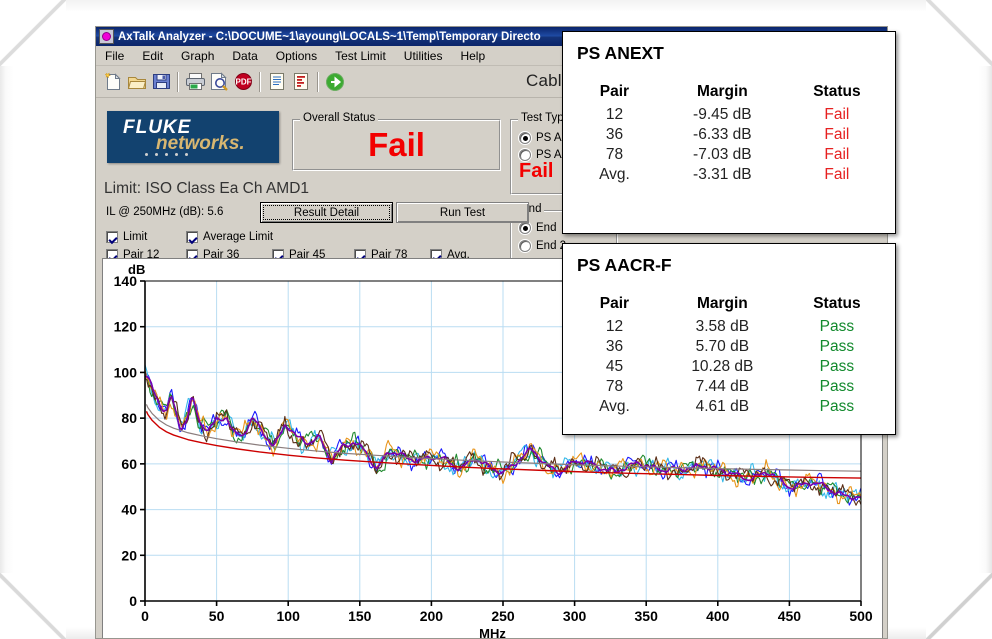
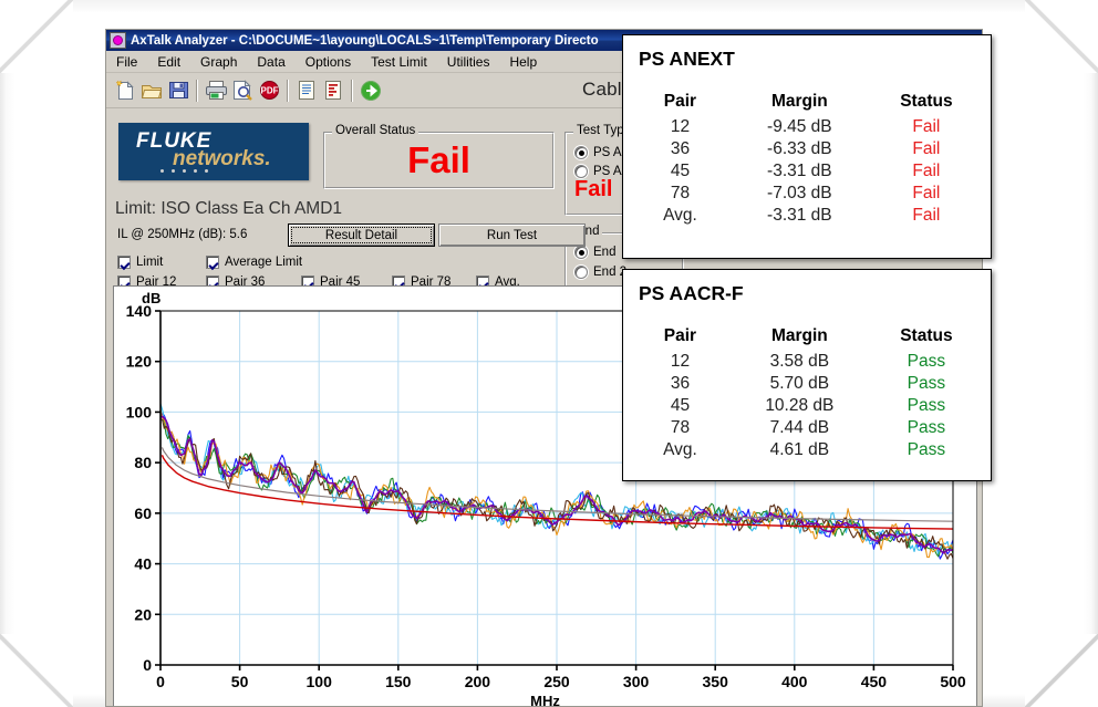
  AxTalk Analyzer - C:\DOCUME~1\ayoung\LOCALS~1\Temp\Temporary Directo
  File
  Edit
  Graph
  Data
  Options
  Test Limit
  Utilities
  Help
  PDF
  Cabl
  FLUKE
  networks.
  Overall Status
  Fail
  Test Typ
  Fail
  End
  End
  Limit: ISO Class Ea Ch AMD1
  IL @ 250MHz (dB): 5.6
  Result Detail
  Run Test
  Limit
  Average Limit
  Pair 12
  Pair 36
  Pair 45
  Pair 78
  Avg.
  dB
  0
  20
  40
  60
  80
  100
  120
  140
  0
  50
  100
  150
  200
  250
  300
  350
  400
  450
  500
  MHz
  PS ANEXT
  Pair	Margin	Status
  12	-9.45 dB	Fail
  36	-6.33 dB	Fail
+ 45	-3.31 dB	Fail
  78	-7.03 dB	Fail
  Avg.	-3.31 dB	Fail
  PS AACR-F
  Pair	Margin	Status
  12	3.58 dB	Pass
  36	5.70 dB	Pass
  45	10.28 dB	Pass
  78	7.44 dB	Pass
  Avg.	4.61 dB	Pass
